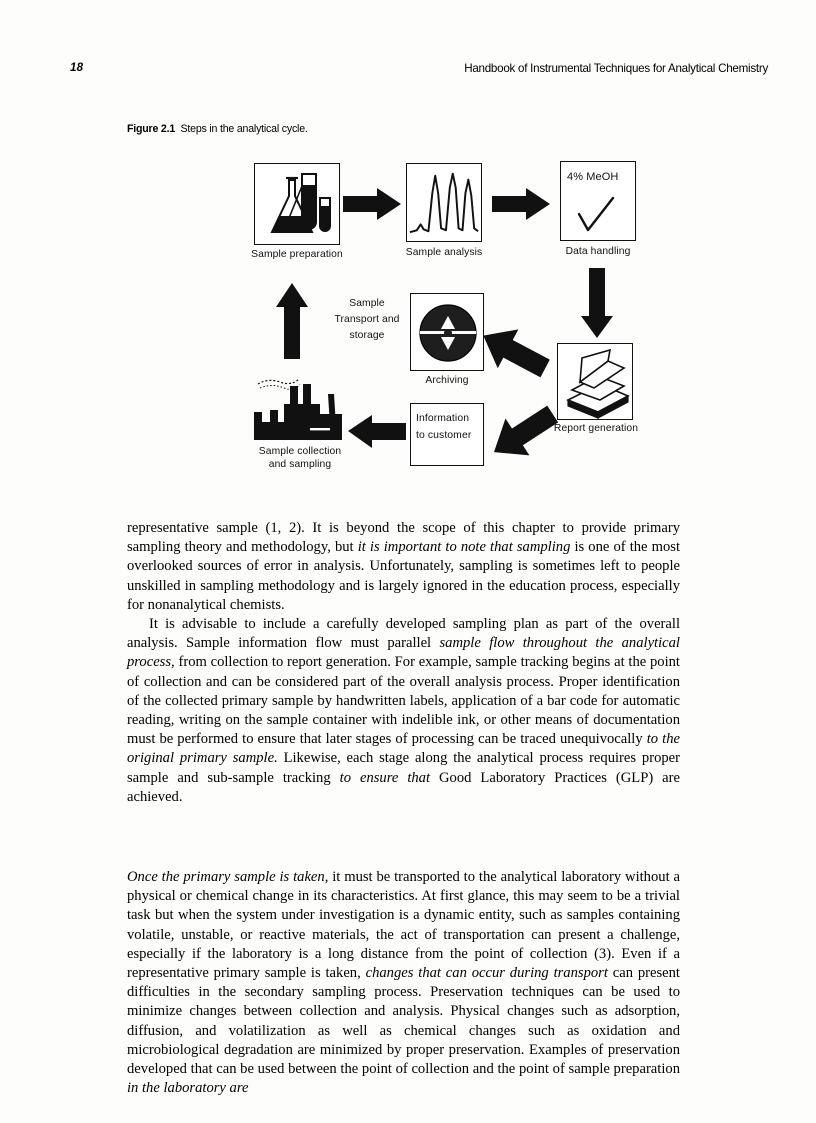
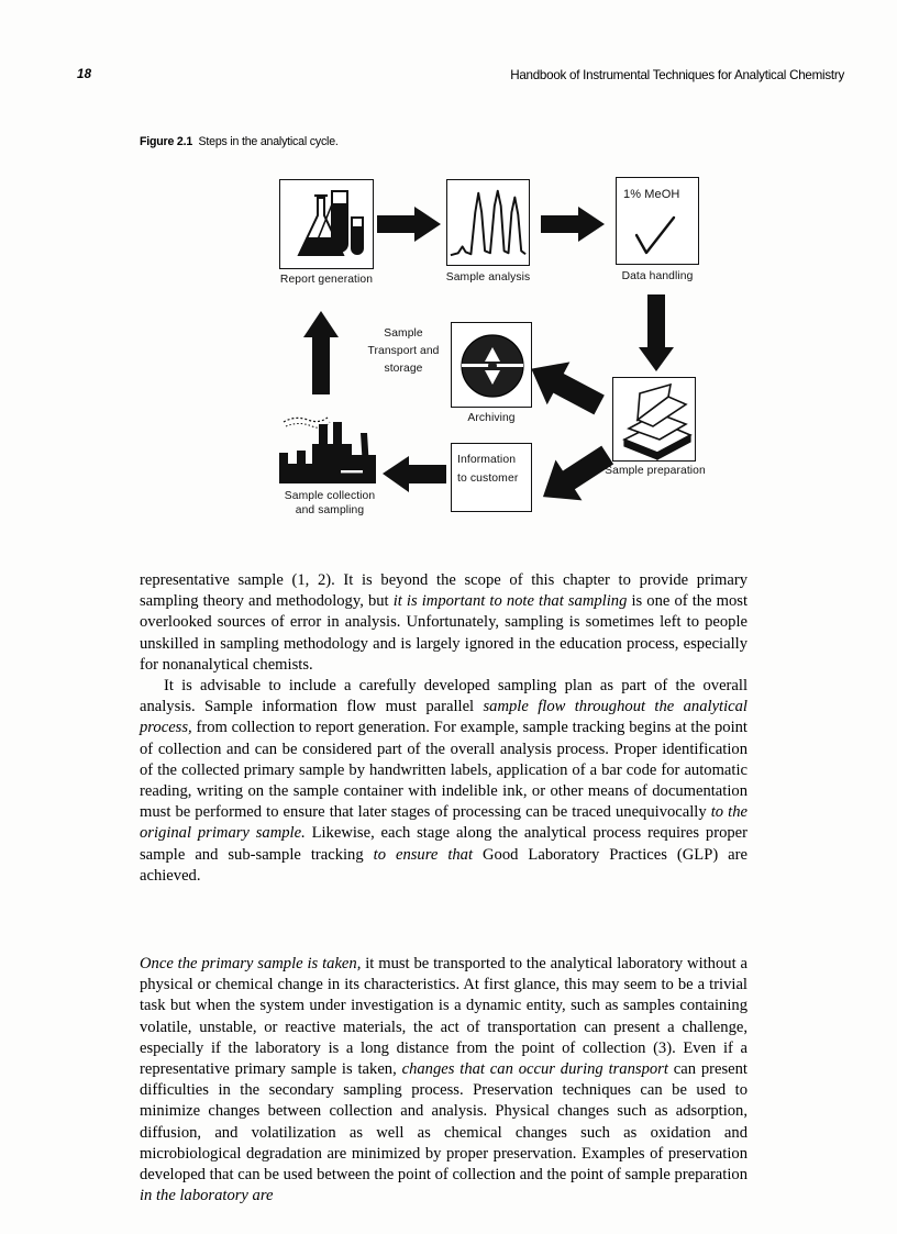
  18
  Handbook of Instrumental Techniques for Analytical Chemistry
  Figure 2.1 Steps in the analytical cycle.
- Sample preparation
+ Report generation
  Sample analysis
- 4% MeOH
+ 1% MeOH
  Data handling
- Report generation
+ Sample preparation
  Archiving
  Information
  to customer
  Sample collection
  and sampling
  Sample
  Transport and
  storage
  representative sample (1, 2). It is beyond the scope of this chapter to provide primary sampling theory and methodology, but it is important to note that sampling is one of the most overlooked sources of error in analysis. Unfortunately, sampling is sometimes left to people unskilled in sampling methodology and is largely ignored in the education process, especially for nonanalytical chemists.
  It is advisable to include a carefully developed sampling plan as part of the overall analysis. Sample information flow must parallel sample flow throughout the analytical process, from collection to report generation. For example, sample tracking begins at the point of collection and can be considered part of the overall analysis process. Proper identification of the collected primary sample by handwritten labels, application of a bar code for automatic reading, writing on the sample container with indelible ink, or other means of documentation must be performed to ensure that later stages of processing can be traced unequivocally to the original primary sample. Likewise, each stage along the analytical process requires proper sample and sub-sample tracking to ensure that Good Laboratory Practices (GLP) are achieved.
  Once the primary sample is taken, it must be transported to the analytical laboratory without a physical or chemical change in its characteristics. At first glance, this may seem to be a trivial task but when the system under investigation is a dynamic entity, such as samples containing volatile, unstable, or reactive materials, the act of transportation can present a challenge, especially if the laboratory is a long distance from the point of collection (3). Even if a representative primary sample is taken, changes that can occur during transport can present difficulties in the secondary sampling process. Preservation techniques can be used to minimize changes between collection and analysis. Physical changes such as adsorption, diffusion, and volatilization as well as chemical changes such as oxidation and microbiological degradation are minimized by proper preservation. Examples of preservation developed that can be used between the point of collection and the point of sample preparation in the laboratory are
